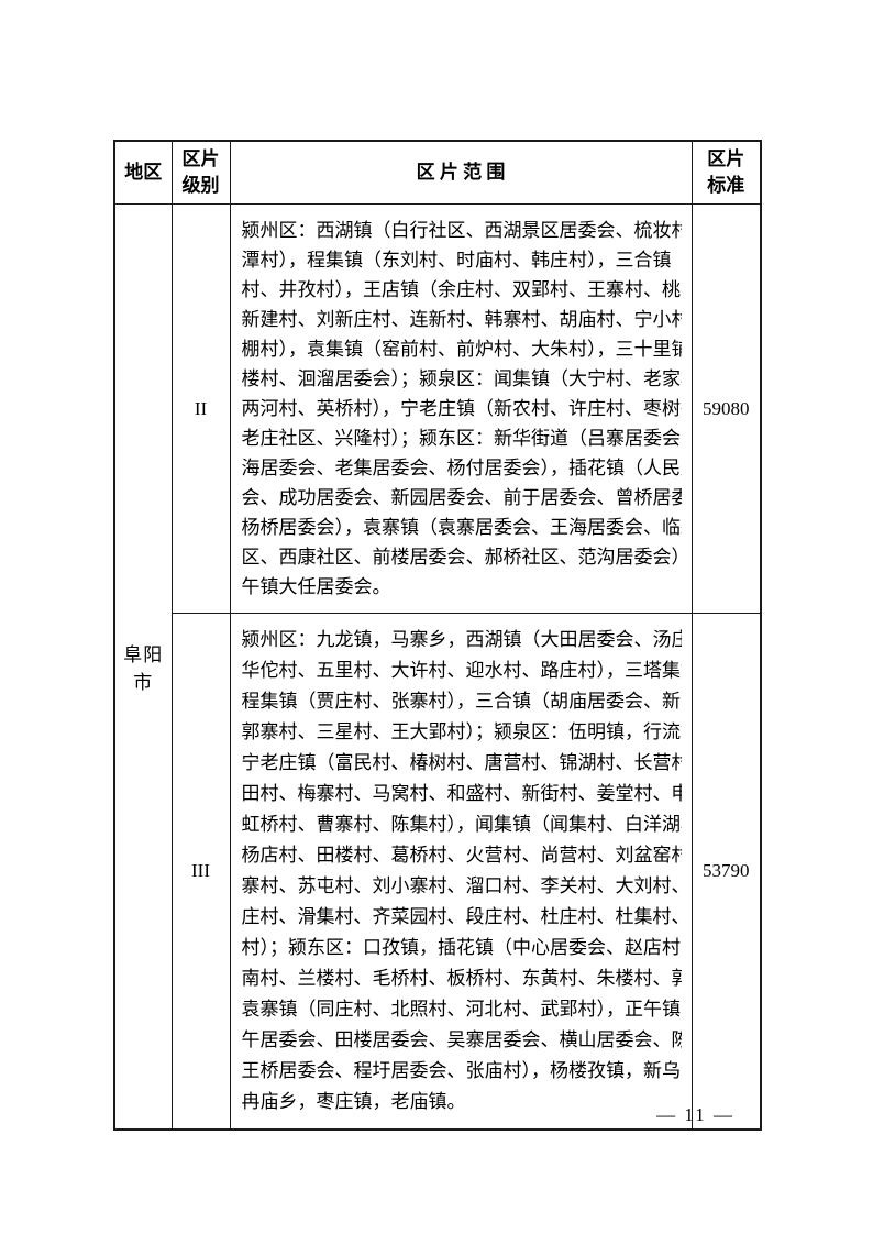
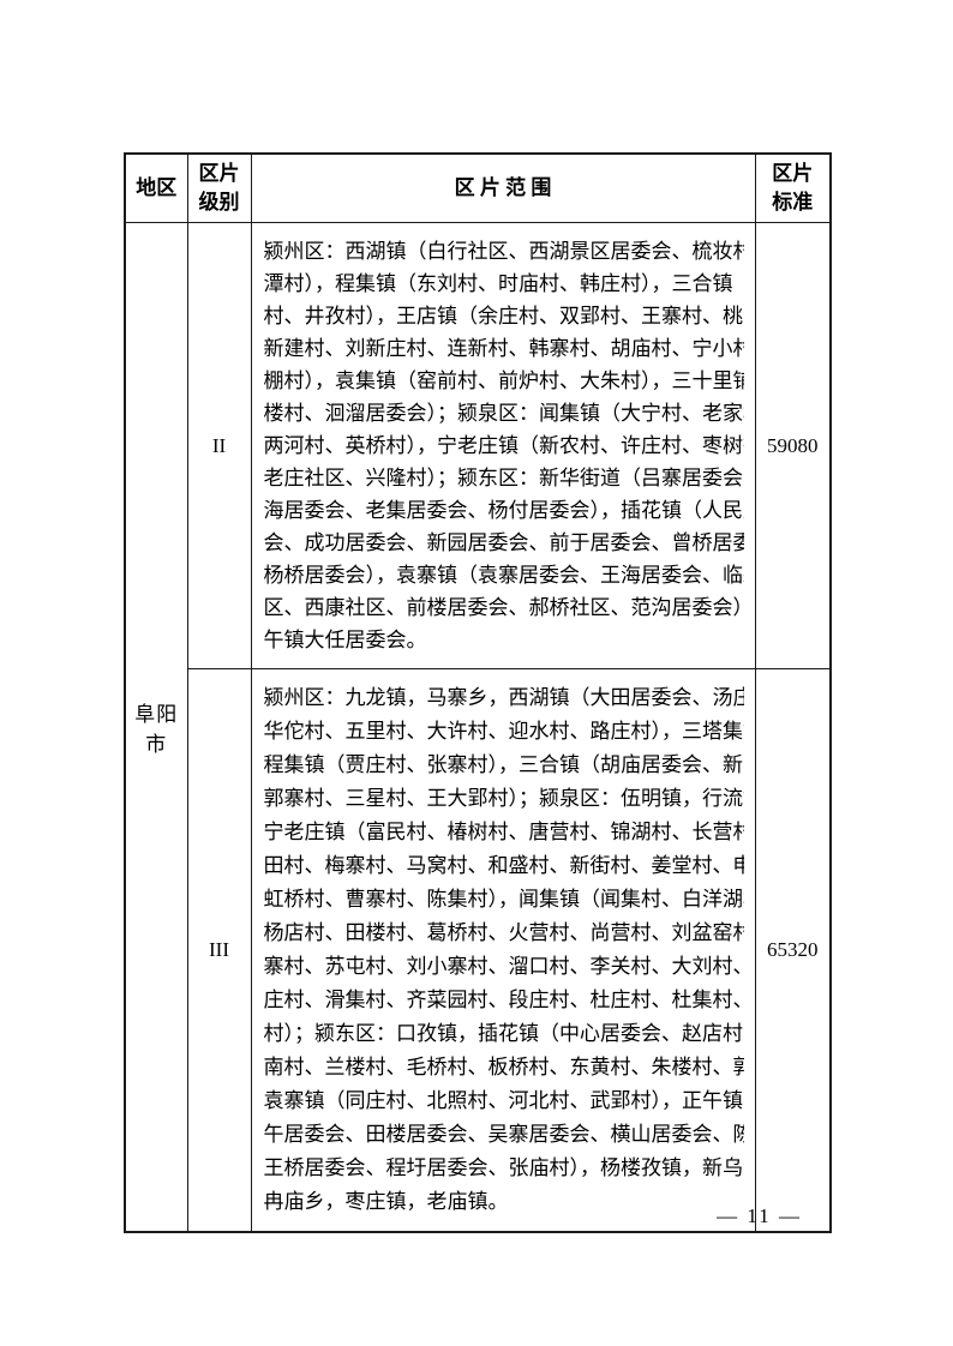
  地区	区片 级别	区 片 范 围	区片 标准
  阜阳市	II	颍州区：西湖镇（白行社区、西湖景区居委会、梳妆村潭村），程集镇（东刘村、时庙村、韩庄村），三合镇（村、井孜村），王店镇（余庄村、双郢村、王寨村、桃新建村、刘新庄村、连新村、韩寨村、胡庙村、宁小村棚村），袁集镇（窑前村、前炉村、大朱村），三十里铺楼村、洄溜居委会）；颍泉区：闻集镇（大宁村、老家两河村、英桥村），宁老庄镇（新农村、许庄村、枣树老庄社区、兴隆村）；颍东区：新华街道（吕寨居委会海居委会、老集居委会、杨付居委会），插花镇（人民会、成功居委会、新园居委会、前于居委会、曾桥居委杨桥居委会），袁寨镇（袁寨居委会、王海居委会、临区、西康社区、前楼居委会、郝桥社区、范沟居委会）午镇大任居委会。	59080
- III	颍州区：九龙镇，马寨乡，西湖镇（大田居委会、汤庄华佗村、五里村、大许村、迎水村、路庄村），三塔集程集镇（贾庄村、张寨村），三合镇（胡庙居委会、新郭寨村、三星村、王大郢村）；颍泉区：伍明镇，行流宁老庄镇（富民村、椿树村、唐营村、锦湖村、长营村田村、梅寨村、马窝村、和盛村、新街村、姜堂村、申虹桥村、曹寨村、陈集村），闻集镇（闻集村、白洋湖杨店村、田楼村、葛桥村、火营村、尚营村、刘盆窑村寨村、苏屯村、刘小寨村、溜口村、李关村、大刘村、庄村、滑集村、齐菜园村、段庄村、杜庄村、杜集村、村）；颍东区：口孜镇，插花镇（中心居委会、赵店村南村、兰楼村、毛桥村、板桥村、东黄村、朱楼村、郭袁寨镇（同庄村、北照村、河北村、武郢村），正午镇午居委会、田楼居委会、吴寨居委会、横山居委会、陈王桥居委会、程圩居委会、张庙村），杨楼孜镇，新乌冉庙乡，枣庄镇，老庙镇。	53790
+ III	颍州区：九龙镇，马寨乡，西湖镇（大田居委会、汤庄华佗村、五里村、大许村、迎水村、路庄村），三塔集程集镇（贾庄村、张寨村），三合镇（胡庙居委会、新郭寨村、三星村、王大郢村）；颍泉区：伍明镇，行流宁老庄镇（富民村、椿树村、唐营村、锦湖村、长营村田村、梅寨村、马窝村、和盛村、新街村、姜堂村、申虹桥村、曹寨村、陈集村），闻集镇（闻集村、白洋湖杨店村、田楼村、葛桥村、火营村、尚营村、刘盆窑村寨村、苏屯村、刘小寨村、溜口村、李关村、大刘村、庄村、滑集村、齐菜园村、段庄村、杜庄村、杜集村、村）；颍东区：口孜镇，插花镇（中心居委会、赵店村南村、兰楼村、毛桥村、板桥村、东黄村、朱楼村、郭袁寨镇（同庄村、北照村、河北村、武郢村），正午镇午居委会、田楼居委会、吴寨居委会、横山居委会、陈王桥居委会、程圩居委会、张庙村），杨楼孜镇，新乌冉庙乡，枣庄镇，老庙镇。	65320
  — 11 —
